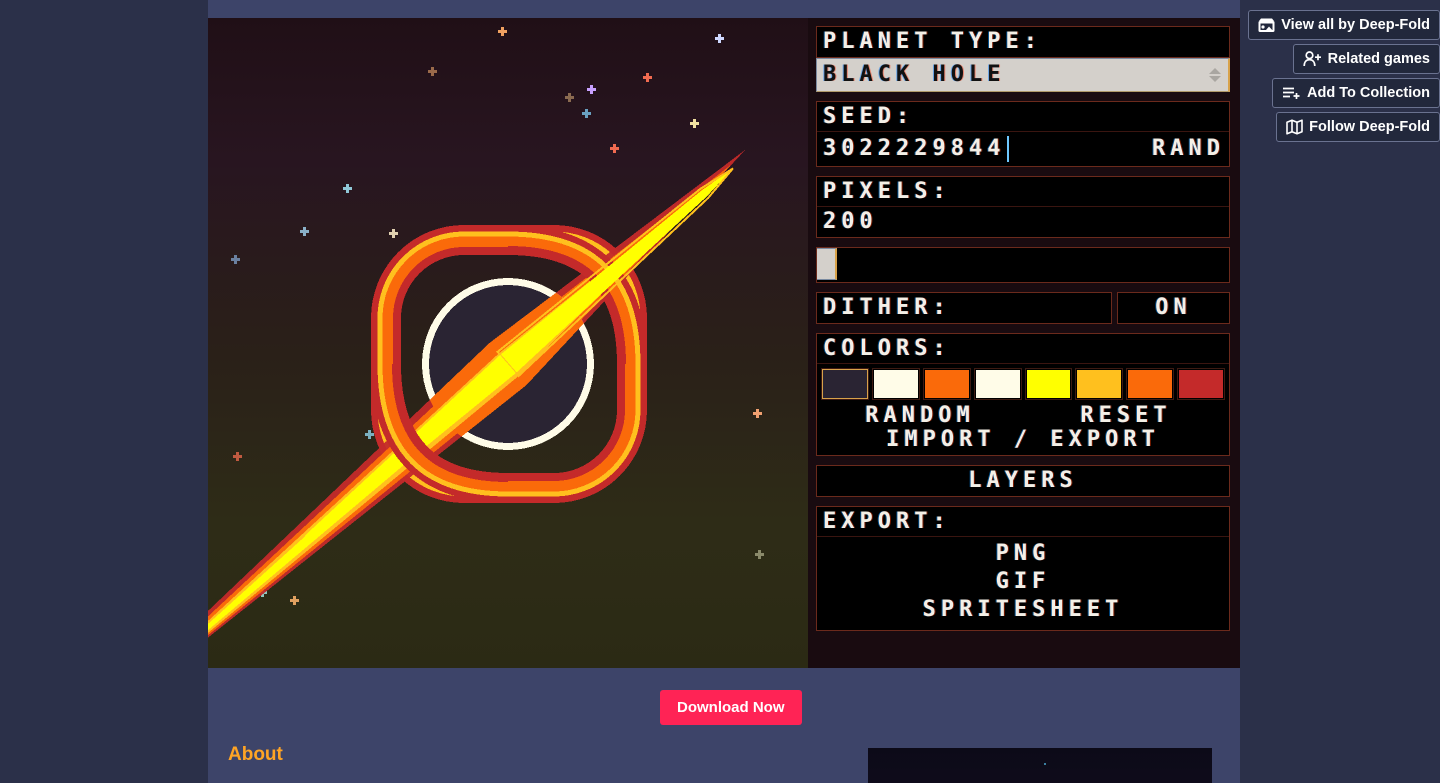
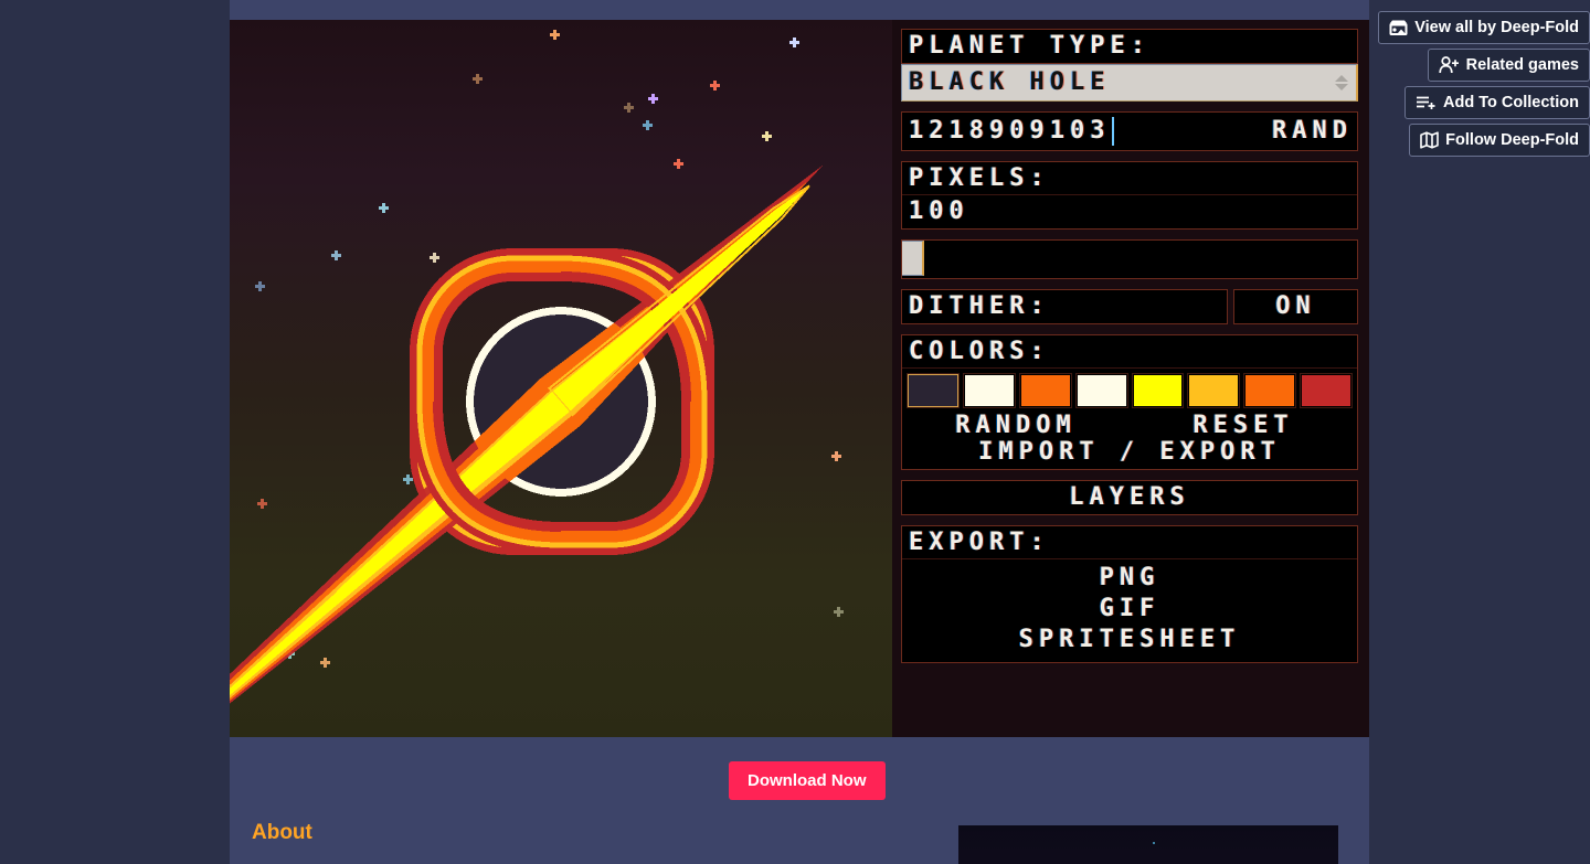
  PLANET TYPE:
  BLACK HOLE
- SEED:
- 3022229844
+ 1218909103
  RAND
  PIXELS:
- 200
+ 100
  DITHER:
  ON
  COLORS:
  RANDOM
  RESET
  IMPORT / EXPORT
  LAYERS
  EXPORT:
  PNG
  GIF
  SPRITESHEET
  Download Now
  About
  View all by Deep-Fold
  Related games
  Add To Collection
  Follow Deep-Fold
